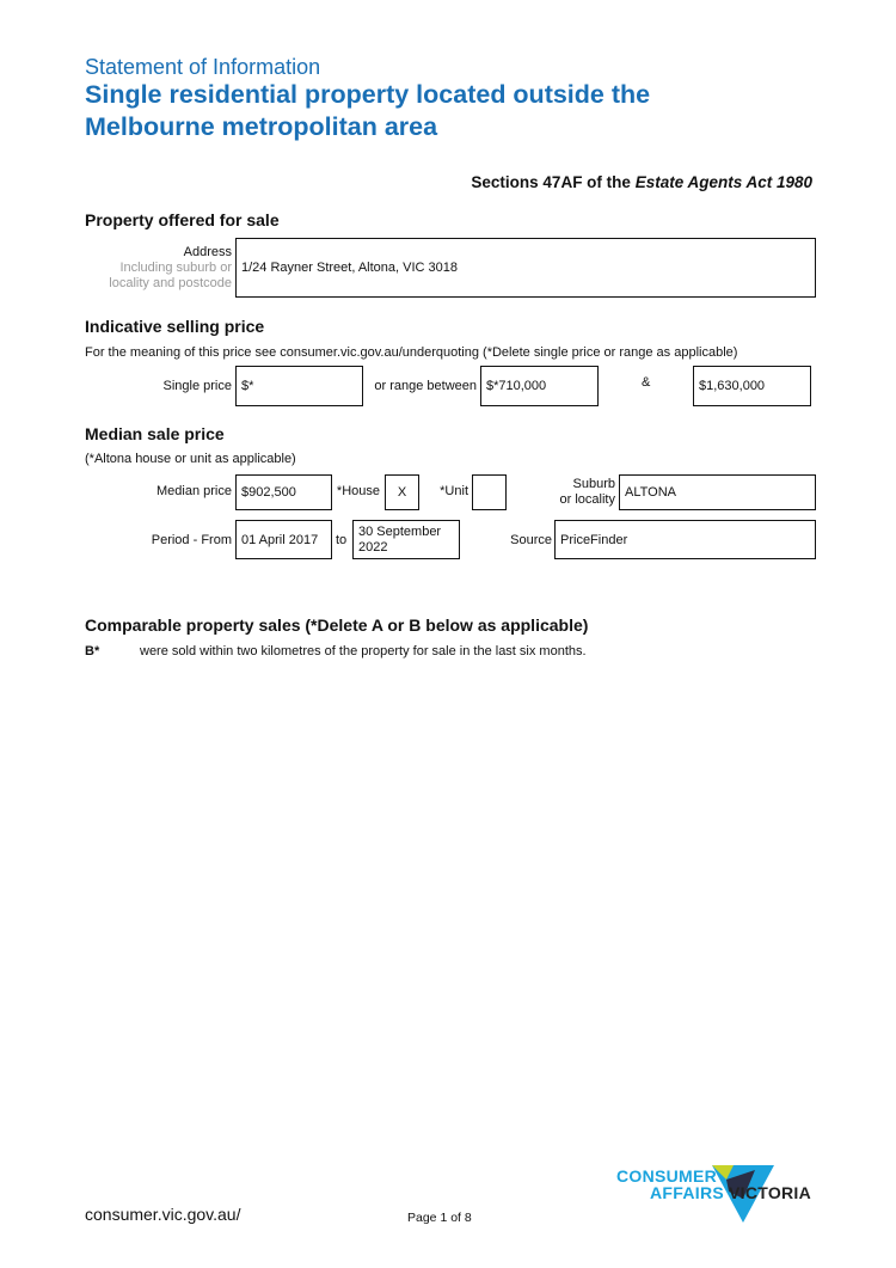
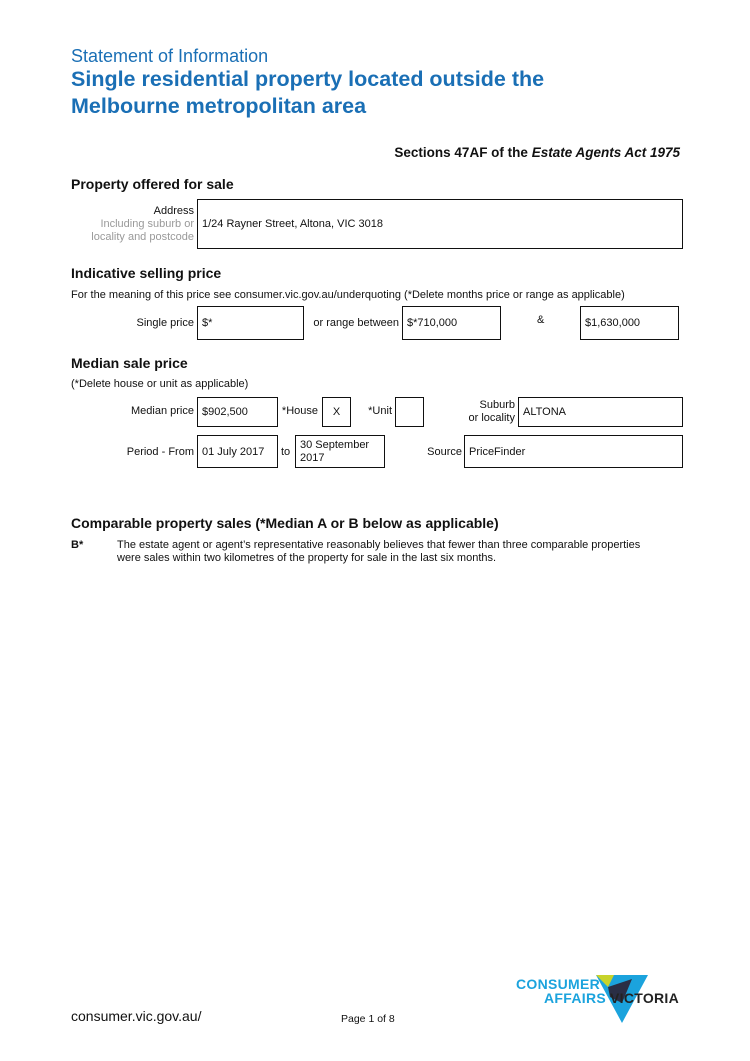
  Statement of Information
  Single residential property located outside the Melbourne metropolitan area
- Sections 47AF of the Estate Agents Act 1980
+ Sections 47AF of the Estate Agents Act 1975
  Property offered for sale
  Address
  Including suburb or
  locality and postcode
  1/24 Rayner Street, Altona, VIC 3018
  Indicative selling price
- For the meaning of this price see consumer.vic.gov.au/underquoting (*Delete single price or range as applicable)
+ For the meaning of this price see consumer.vic.gov.au/underquoting (*Delete months price or range as applicable)
  Single price
  $*
  or range between
  $*710,000
  &
  $1,630,000
  Median sale price
- (*Altona house or unit as applicable)
+ (*Delete house or unit as applicable)
  Median price
  $902,500
  *House
  X
  *Unit
  Suburb
  or locality
  ALTONA
  Period - From
- 01 April 2017
+ 01 July 2017
  to
  30 September
- 2022
+ 2017
  Source
  PriceFinder
- Comparable property sales (*Delete A or B below as applicable)
+ Comparable property sales (*Median A or B below as applicable)
  B*
+ The estate agent or agent’s representative reasonably believes that fewer than three comparable properties
- were sold within two kilometres of the property for sale in the last six months.
+ were sales within two kilometres of the property for sale in the last six months.
  consumer.vic.gov.au/
  Page 1 of 8
  CONSUMER
  AFFAIRS
  VICTORIA
